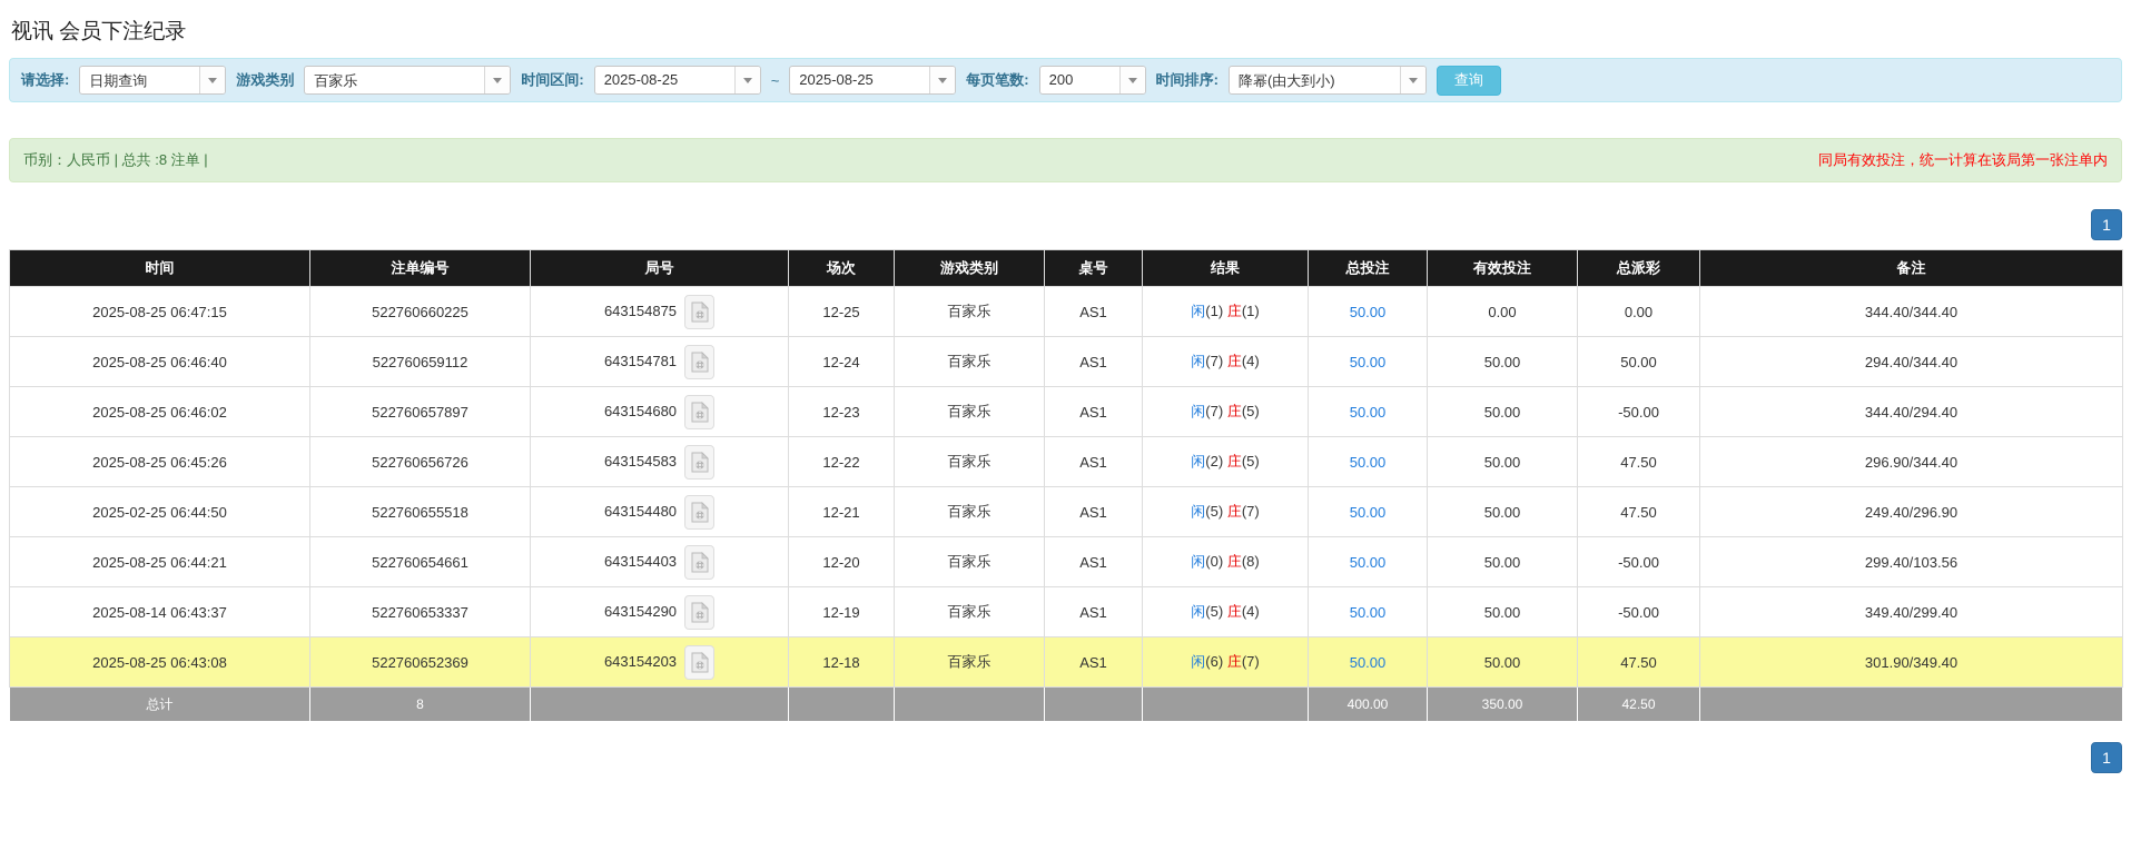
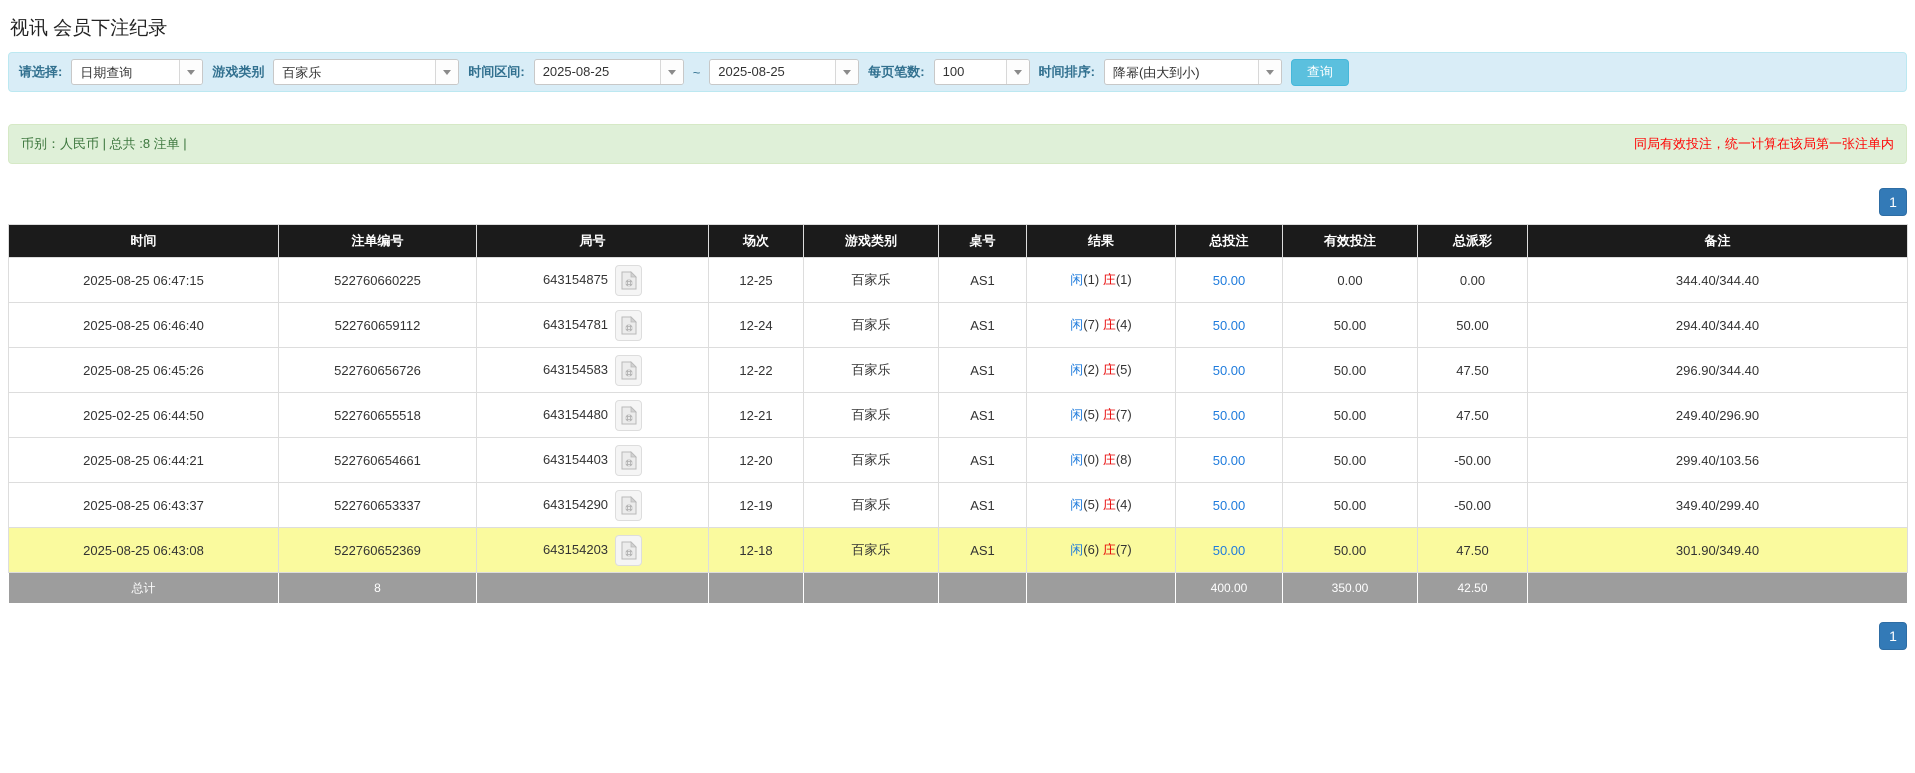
  视讯 会员下注纪录
  请选择:
  日期查询
  游戏类别
  百家乐
  时间区间:
  2025-08-25
  ~
  2025-08-25
  每页笔数:
- 200
+ 100
  时间排序:
  降幂(由大到小)
  查询
  币别：人民币 | 总共 :8 注单 |
  同局有效投注，统一计算在该局第一张注单内
  1
  时间	注单编号	局号	场次	游戏类别	桌号	结果	总投注	有效投注	总派彩	备注
  2025-08-25 06:47:15	522760660225	643154875	12-25	百家乐	AS1	闲(1) 庄(1)	50.00	0.00	0.00	344.40/344.40
  2025-08-25 06:46:40	522760659112	643154781	12-24	百家乐	AS1	闲(7) 庄(4)	50.00	50.00	50.00	294.40/344.40
- 2025-08-25 06:46:02	522760657897	643154680	12-23	百家乐	AS1	闲(7) 庄(5)	50.00	50.00	-50.00	344.40/294.40
  2025-08-25 06:45:26	522760656726	643154583	12-22	百家乐	AS1	闲(2) 庄(5)	50.00	50.00	47.50	296.90/344.40
  2025-02-25 06:44:50	522760655518	643154480	12-21	百家乐	AS1	闲(5) 庄(7)	50.00	50.00	47.50	249.40/296.90
  2025-08-25 06:44:21	522760654661	643154403	12-20	百家乐	AS1	闲(0) 庄(8)	50.00	50.00	-50.00	299.40/103.56
- 2025-08-14 06:43:37	522760653337	643154290	12-19	百家乐	AS1	闲(5) 庄(4)	50.00	50.00	-50.00	349.40/299.40
+ 2025-08-25 06:43:37	522760653337	643154290	12-19	百家乐	AS1	闲(5) 庄(4)	50.00	50.00	-50.00	349.40/299.40
  2025-08-25 06:43:08	522760652369	643154203	12-18	百家乐	AS1	闲(6) 庄(7)	50.00	50.00	47.50	301.90/349.40
  总计	8						400.00	350.00	42.50
  1
